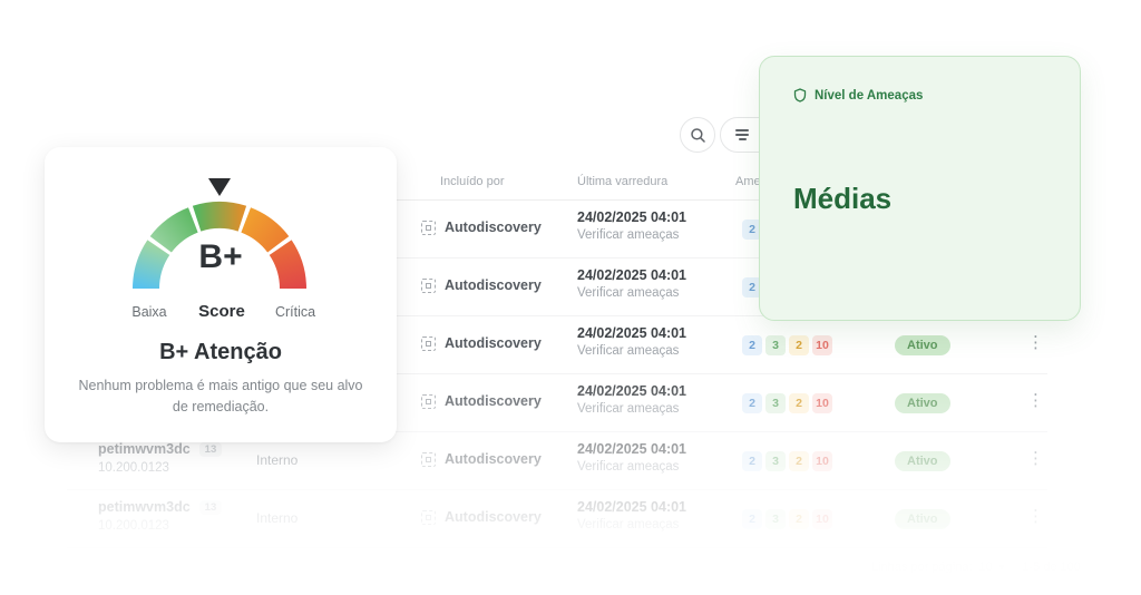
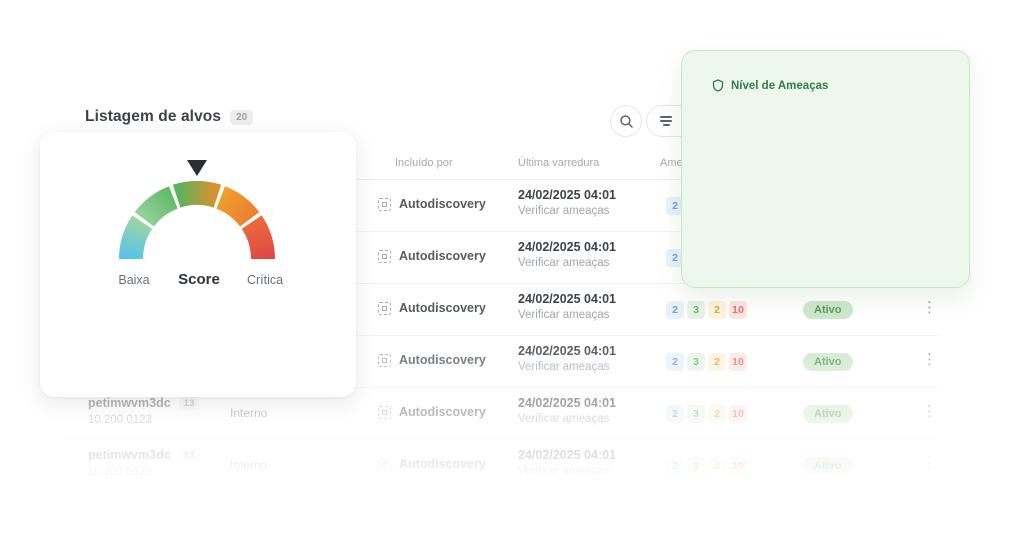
+ Listagem de alvos
+ 20
  Incluído por
  Última varredura
  Autodiscovery
  24/02/2025 04:01
  Verificar ameaças
  2
  Autodiscovery
  24/02/2025 04:01
  Verificar ameaças
  2
  Autodiscovery
  24/02/2025 04:01
  Verificar ameaças
  2
  3
  2
  10
  Ativo
  ⋮
- B+
  Baixa
  Score
  Crítica
- B+ Atenção
- Nenhum problema é mais antigo que seu alvo de remediação.
  Nível de Ameaças
- Médias
